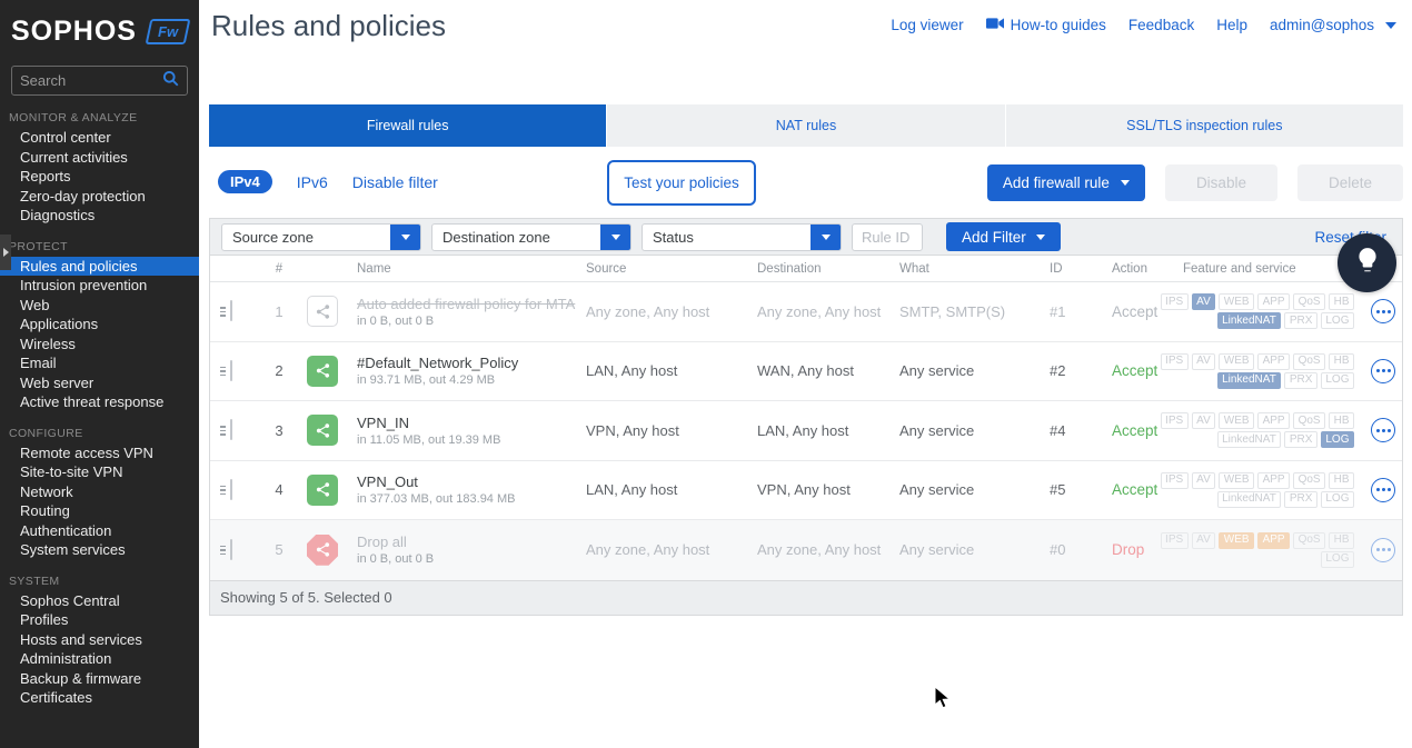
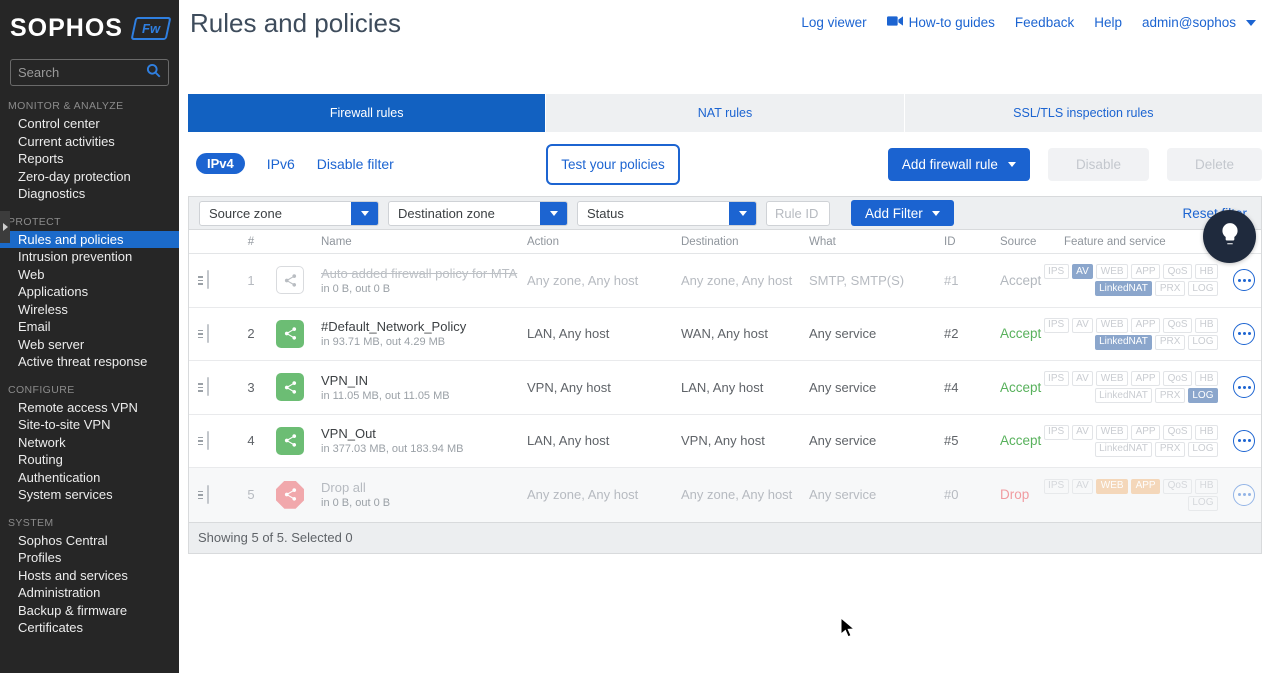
  SOPHOS
  Search
  MONITOR & ANALYZE
  Control center
  Current activities
  Reports
  Zero-day protection
  Diagnostics
  PROTECT
  Rules and policies
  Intrusion prevention
  Web
  Applications
  Wireless
  Email
  Web server
  Active threat response
  CONFIGURE
  Remote access VPN
  Site-to-site VPN
  Network
  Routing
  Authentication
  System services
  SYSTEM
  Sophos Central
  Profiles
  Hosts and services
  Administration
  Backup & firmware
  Certificates
  Rules and policies
  Log viewer
  How-to guides
  Feedback
  Help
  admin@sophos
  Firewall rules
  NAT rules
  SSL/TLS inspection rules
  IPv4
  IPv6
  Disable filter
  Test your policies
  Add firewall rule
  Disable
  Delete
  Source zone
  Destination zone
  Status
  Rule ID
  Add Filter
  #
  Name
- Source
+ Action
  Destination
  What
  ID
- Action
+ Source
  Feature and service
  1
  Auto added firewall policy for MTA
  in 0 B, out 0 B
  Any zone, Any host
  Any zone, Any host
  SMTP, SMTP(S)
  #1
  Accept
  IPS
  AV
  WEB
  APP
  QoS
  HB
  LinkedNAT
  PRX
  LOG
  2
  #Default_Network_Policy
  in 93.71 MB, out 4.29 MB
  LAN, Any host
  WAN, Any host
  Any service
  #2
  Accept
  IPS
  AV
  WEB
  APP
  QoS
  HB
  LinkedNAT
  PRX
  LOG
  3
  VPN_IN
- in 11.05 MB, out 19.39 MB
+ in 11.05 MB, out 11.05 MB
  VPN, Any host
  LAN, Any host
  Any service
  #4
  Accept
  IPS
  AV
  WEB
  APP
  QoS
  HB
  LinkedNAT
  PRX
  LOG
  4
  VPN_Out
  in 377.03 MB, out 183.94 MB
  LAN, Any host
  VPN, Any host
  Any service
  #5
  Accept
  IPS
  AV
  WEB
  APP
  QoS
  HB
  LinkedNAT
  PRX
  LOG
  5
  Drop all
  in 0 B, out 0 B
  Any zone, Any host
  Any zone, Any host
  Any service
  #0
  Drop
  IPS
  AV
  WEB
  APP
  QoS
  HB
  LOG
  Showing 5 of 5. Selected 0
